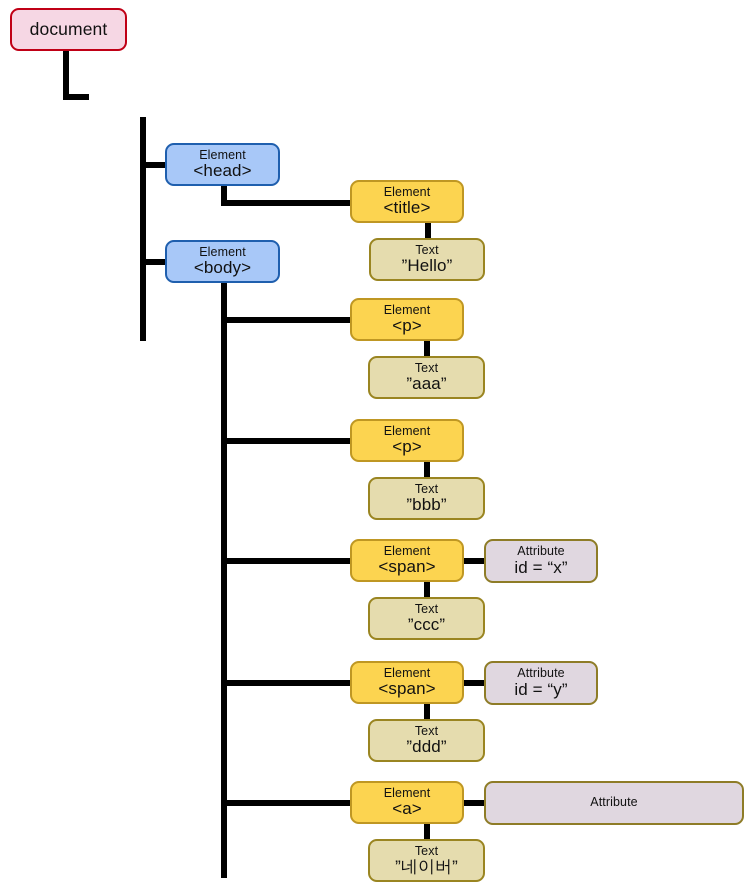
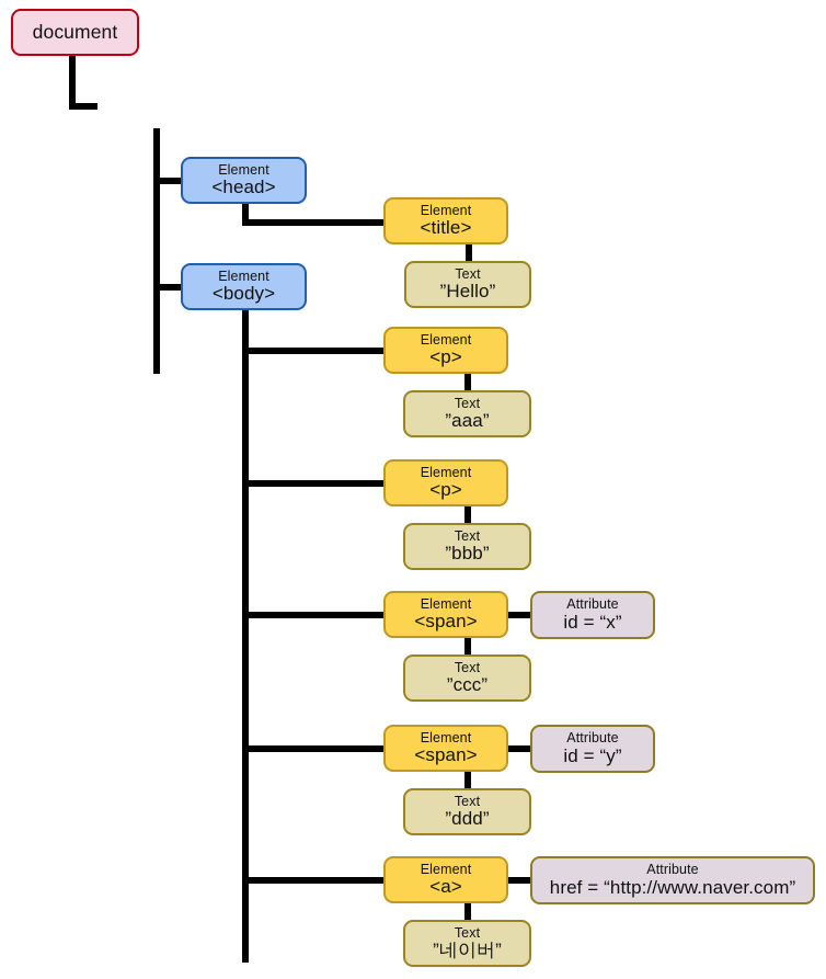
  document
  Element
  <head>
  Element
  <title>
  Text
  ”Hello”
  Element
  <body>
  Element
  <p>
  Text
  ”aaa”
  Element
  <p>
  Text
  ”bbb”
  Element
  <span>
  Attribute
  id = “x”
  Text
  ”ccc”
  Element
  <span>
  Attribute
  id = “y”
  Text
  ”ddd”
  Element
  <a>
  Attribute
+ href = “http://www.naver.com”
  Text
  ”네이버”
